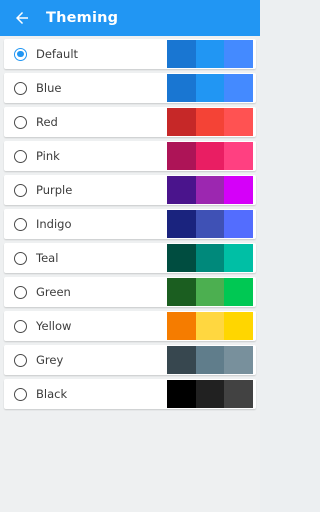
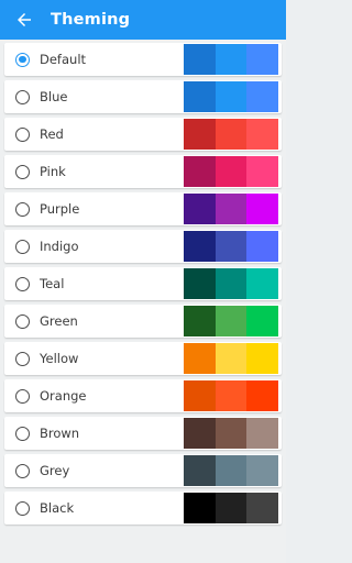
  Theming
  Default
  Blue
  Red
  Pink
  Purple
  Indigo
  Teal
  Green
  Yellow
+ Orange
+ Brown
  Grey
  Black
